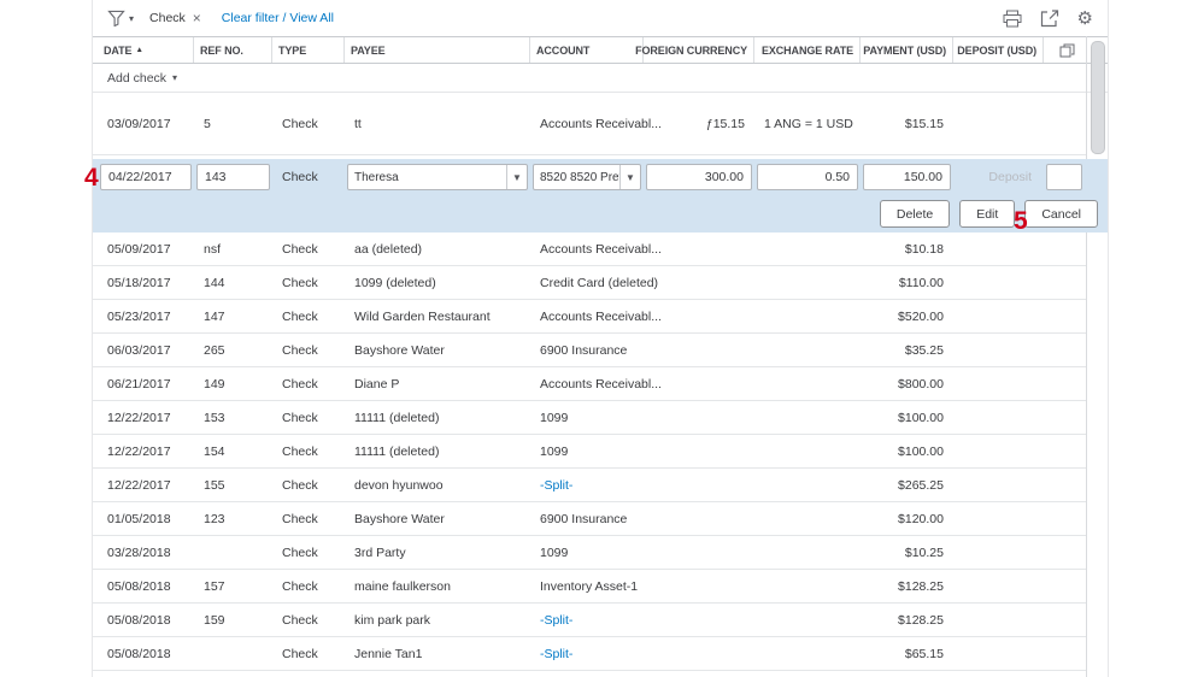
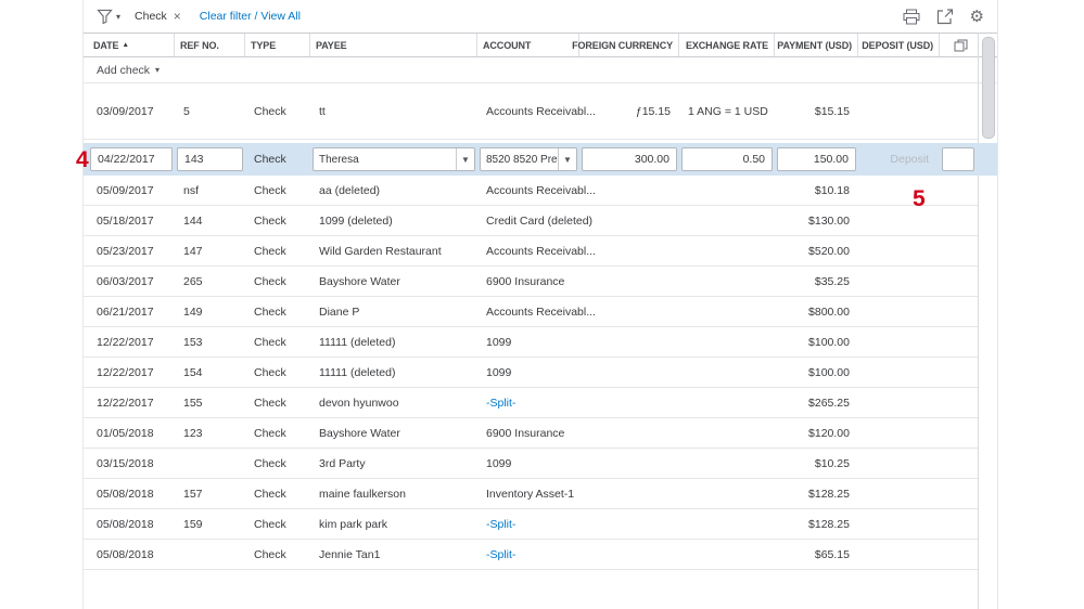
  4
  5
  ▾
  Check
  ×
  Clear filter / View All
  ⚙
  DATE
  REF NO.
  TYPE
  PAYEE
  ACCOUNT
  FOREIGN CURRENCY
  EXCHANGE RATE
  PAYMENT (USD)
  DEPOSIT (USD)
  Add check
  ▾
  03/09/2017
  5
  Check
  tt
  Accounts Receivabl.
  ƒ15.15
  1 ANG = 1 USD
  $15.15
  04/22/2017
  143
  Check
  Theresa
  ▼
  8520 8520 Pre
  ▼
  300.00
  0.50
  150.00
  Deposit
- Delete
- Edit
- Cancel
  05/09/2017
  nsf
  Check
  aa (deleted)
  Accounts Receivabl...
  $10.18
  05/18/2017
  144
  Check
  1099 (deleted)
  Credit Card (deleted)
- $110.00
+ $130.00
  05/23/2017
  147
  Check
  Wild Garden Restaurant
  Accounts Receivabl...
  $520.00
  06/03/2017
  265
  Check
  Bayshore Water
  6900 Insurance
  $35.25
  06/21/2017
  149
  Check
  Diane P
  Accounts Receivabl...
  $800.00
  12/22/2017
  153
  Check
  11111 (deleted)
  1099
  $100.00
  12/22/2017
  154
  Check
  11111 (deleted)
  1099
  $100.00
  12/22/2017
  155
  Check
  devon hyunwoo
  -Split-
  $265.25
  01/05/2018
  123
  Check
  Bayshore Water
  6900 Insurance
  $120.00
- 03/28/2018
+ 03/15/2018
  Check
  3rd Party
  1099
  $10.25
  05/08/2018
  157
  Check
  maine faulkerson
  Inventory Asset-1
  $128.25
  05/08/2018
  159
  Check
  kim park park
  -Split-
  $128.25
  05/08/2018
  Check
  Jennie Tan1
  -Split-
  $65.15
